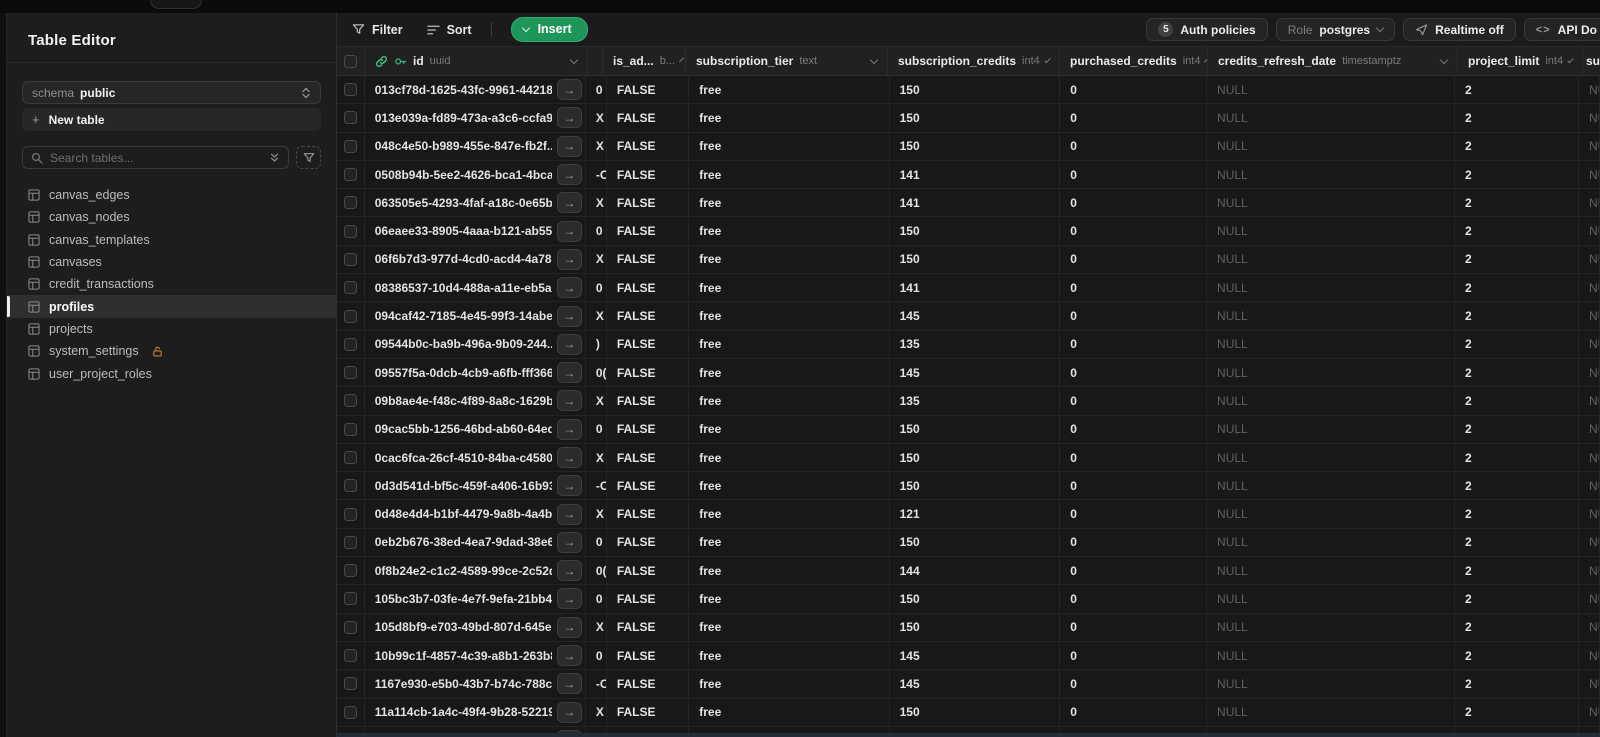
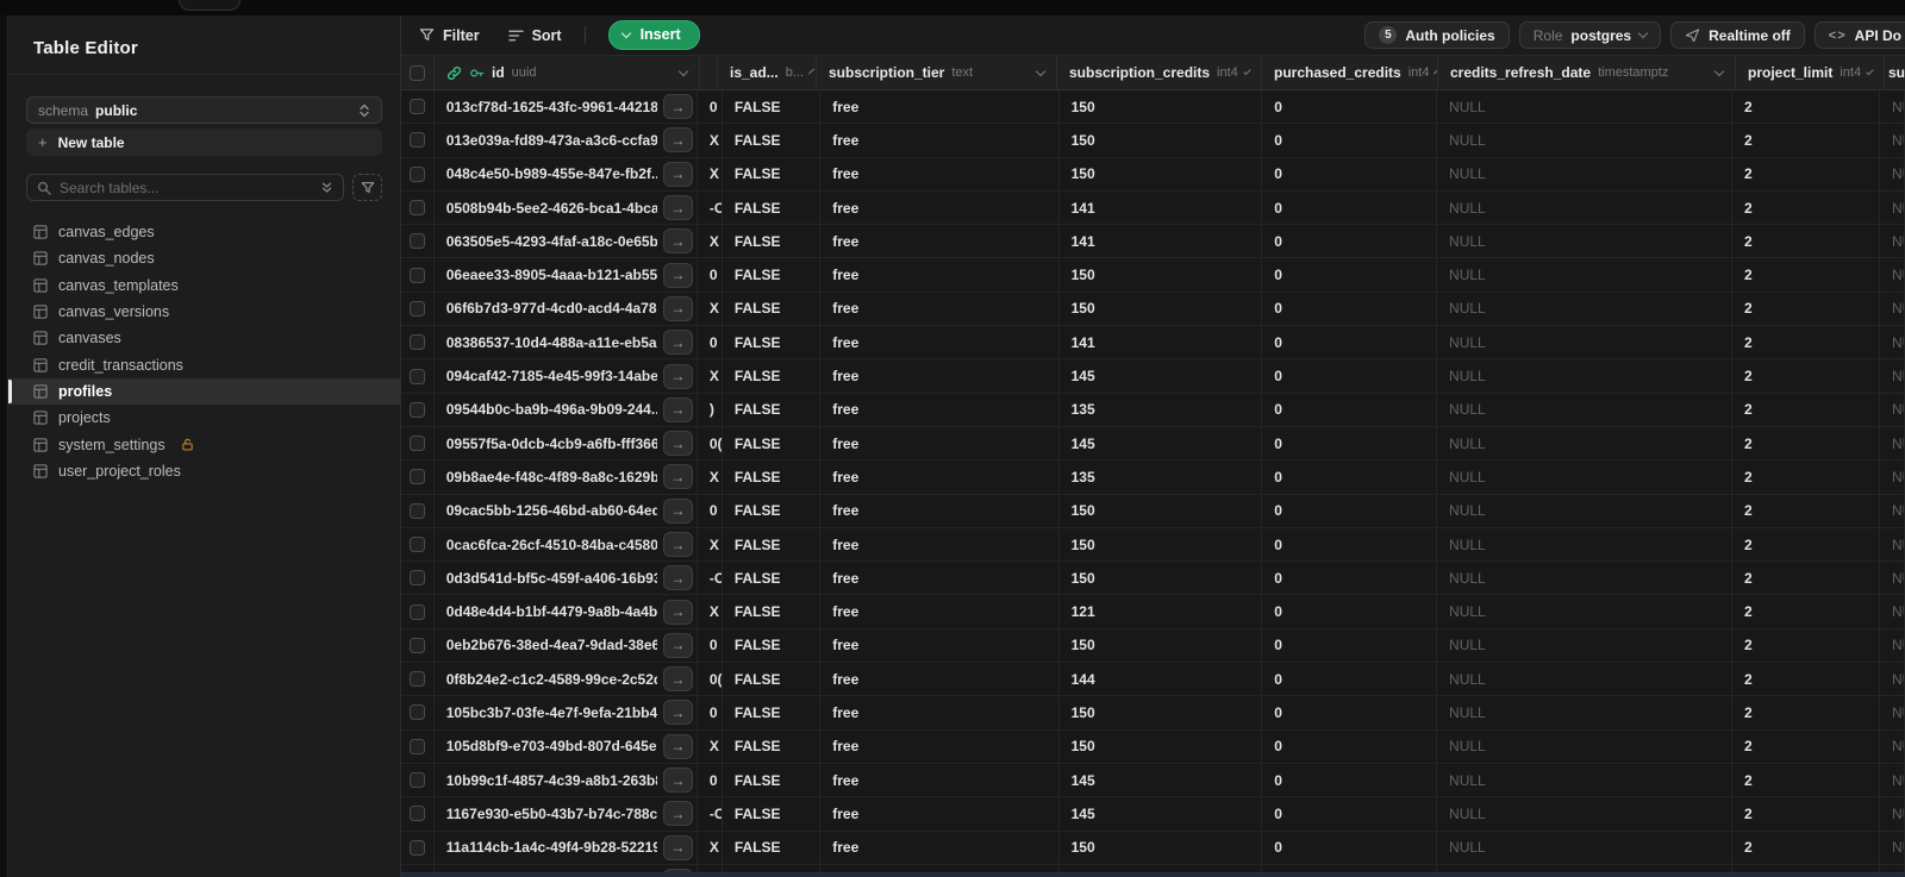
  Table Editor
  schema
  public
  +
  New table
  Search tables...
  canvas_edges
  canvas_nodes
  canvas_templates
+ canvas_versions
  canvases
  credit_transactions
  profiles
  projects
  system_settings
  user_project_roles
  Filter
  Sort
  Insert
  5
  Auth policies
  Role
  postgres
  Realtime off
  <>
  API Do
  id
  uuid
  is_ad...
  b...
  subscription_tier
  text
  subscription_credits
  int4
  purchased_credits
  int4
  credits_refresh_date
  timestamptz
  project_limit
  int4
  su
  013cf78d-1625-43fc-9961-44218
  →
  0
  FALSE
  free
  150
  0
  NULL
  2
  013e039a-fd89-473a-a3c6-ccfa9
  →
  X
  FALSE
  free
  150
  0
  NULL
  2
  048c4e50-b989-455e-847e-fb2f.
  →
  X
  FALSE
  free
  150
  0
  NULL
  2
  0508b94b-5ee2-4626-bca1-4bca
  →
  -C
  FALSE
  free
  141
  0
  NULL
  2
  063505e5-4293-4faf-a18c-0e65b
  →
  X
  FALSE
  free
  141
  0
  NULL
  2
  06eaee33-8905-4aaa-b121-ab55
  →
  0
  FALSE
  free
  150
  0
  NULL
  2
  06f6b7d3-977d-4cd0-acd4-4a78
  →
  X
  FALSE
  free
  150
  0
  NULL
  2
  08386537-10d4-488a-a11e-eb5a
  →
  0
  FALSE
  free
  141
  0
  NULL
  2
  094caf42-7185-4e45-99f3-14abe
  →
  X
  FALSE
  free
  145
  0
  NULL
  2
  09544b0c-ba9b-496a-9b09-244.
  →
  )
  FALSE
  free
  135
  0
  NULL
  2
  09557f5a-0dcb-4cb9-a6fb-fff366
  →
  0(
  FALSE
  free
  145
  0
  NULL
  2
  09b8ae4e-f48c-4f89-8a8c-1629b
  →
  X
  FALSE
  free
  135
  0
  NULL
  2
  09cac5bb-1256-46bd-ab60-64ed
  →
  0
  FALSE
  free
  150
  0
  NULL
  2
  0cac6fca-26cf-4510-84ba-c4580
  →
  X
  FALSE
  free
  150
  0
  NULL
  2
  0d3d541d-bf5c-459f-a406-16b9
  →
  -C
  FALSE
  free
  150
  0
  NULL
  2
  0d48e4d4-b1bf-4479-9a8b-4a4b
  →
  X
  FALSE
  free
  121
  0
  NULL
  2
  0eb2b676-38ed-4ea7-9dad-38e6
  →
  0
  FALSE
  free
  150
  0
  NULL
  2
  0f8b24e2-c1c2-4589-99ce-2c52
  →
  0(
  FALSE
  free
  144
  0
  NULL
  2
  105bc3b7-03fe-4e7f-9efa-21bb4
  →
  0
  FALSE
  free
  150
  0
  NULL
  2
  105d8bf9-e703-49bd-807d-645e
  →
  X
  FALSE
  free
  150
  0
  NULL
  2
  10b99c1f-4857-4c39-a8b1-263b
  →
  0
  FALSE
  free
  145
  0
  NULL
  2
  1167e930-e5b0-43b7-b74c-788c
  →
  -C
  FALSE
  free
  145
  0
  NULL
  2
  11a114cb-1a4c-49f4-9b28-52219
  →
  X
  FALSE
  free
  150
  0
  NULL
  2
